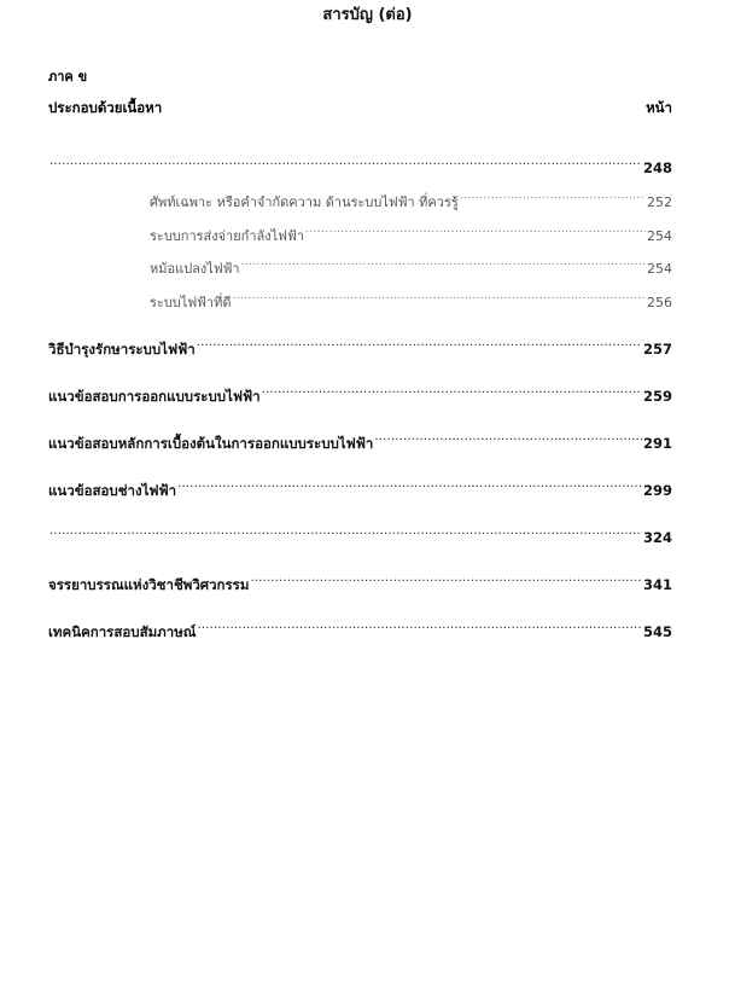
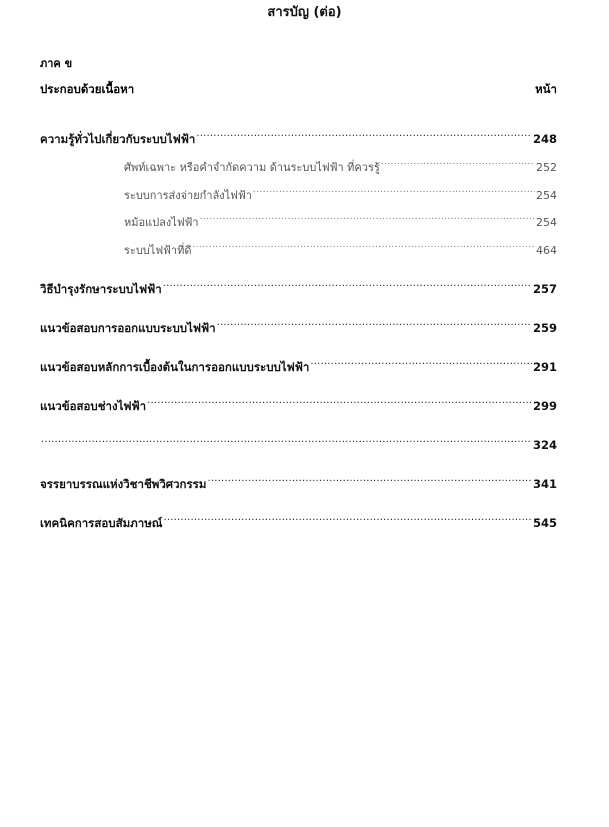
  สารบัญ (ต่อ)
  ภาค ข
  ประกอบด้วยเนื้อหา
  หน้า
+ ความรู้ทั่วไปเกี่ยวกับระบบไฟฟ้า
  248
  ศัพท์เฉพาะ หรือคำจำกัดความ ด้านระบบไฟฟ้า ที่ควรรู้
  252
  ระบบการส่งจ่ายกำลังไฟฟ้า
  254
  หม้อแปลงไฟฟ้า
  254
  ระบบไฟฟ้าที่ดี
- 256
+ 464
  วิธีบำรุงรักษาระบบไฟฟ้า
  257
  แนวข้อสอบการออกแบบระบบไฟฟ้า
  259
  แนวข้อสอบหลักการเบื้องต้นในการออกแบบระบบไฟฟ้า
  291
  แนวข้อสอบช่างไฟฟ้า
  299
  324
  จรรยาบรรณแห่งวิชาชีพวิศวกรรม
  341
  เทคนิคการสอบสัมภาษณ์
  545
